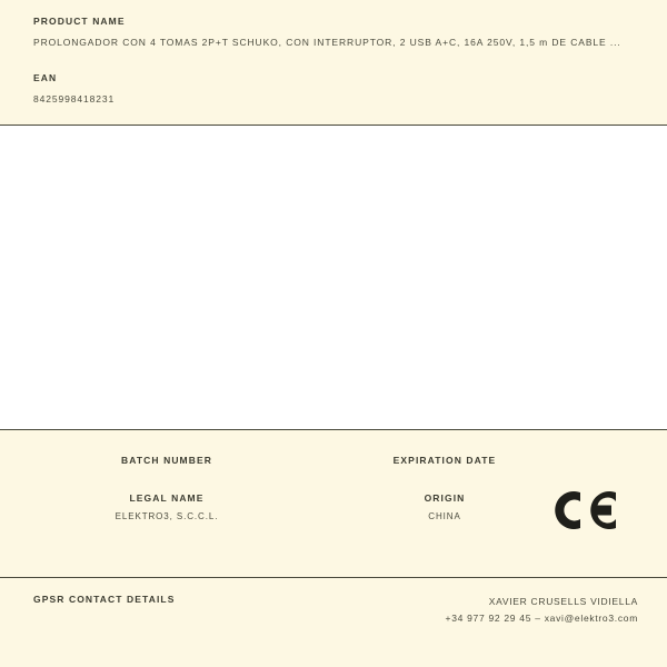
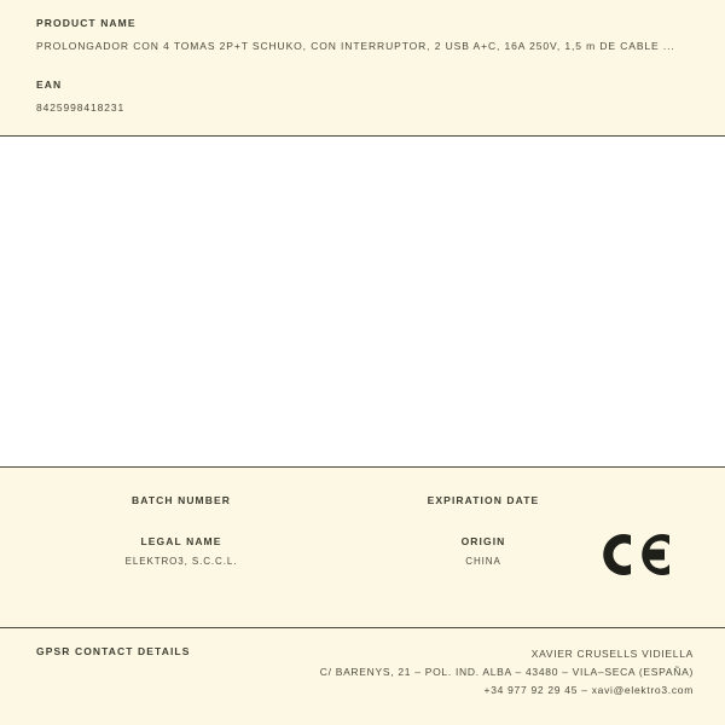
  PRODUCT NAME
  PROLONGADOR CON 4 TOMAS 2P+T SCHUKO, CON INTERRUPTOR, 2 USB A+C, 16A 250V, 1,5 m DE CABLE ...
  EAN
  8425998418231
  BATCH NUMBER
  EXPIRATION DATE
  LEGAL NAME
  ELEKTRO3, S.C.C.L.
  ORIGIN
  CHINA
  GPSR CONTACT DETAILS
  XAVIER CRUSELLS VIDIELLA
+ C/ BARENYS, 21 – POL. IND. ALBA – 43480 – VILA–SECA (ESPAÑA)
  +34 977 92 29 45 – xavi@elektro3.com
